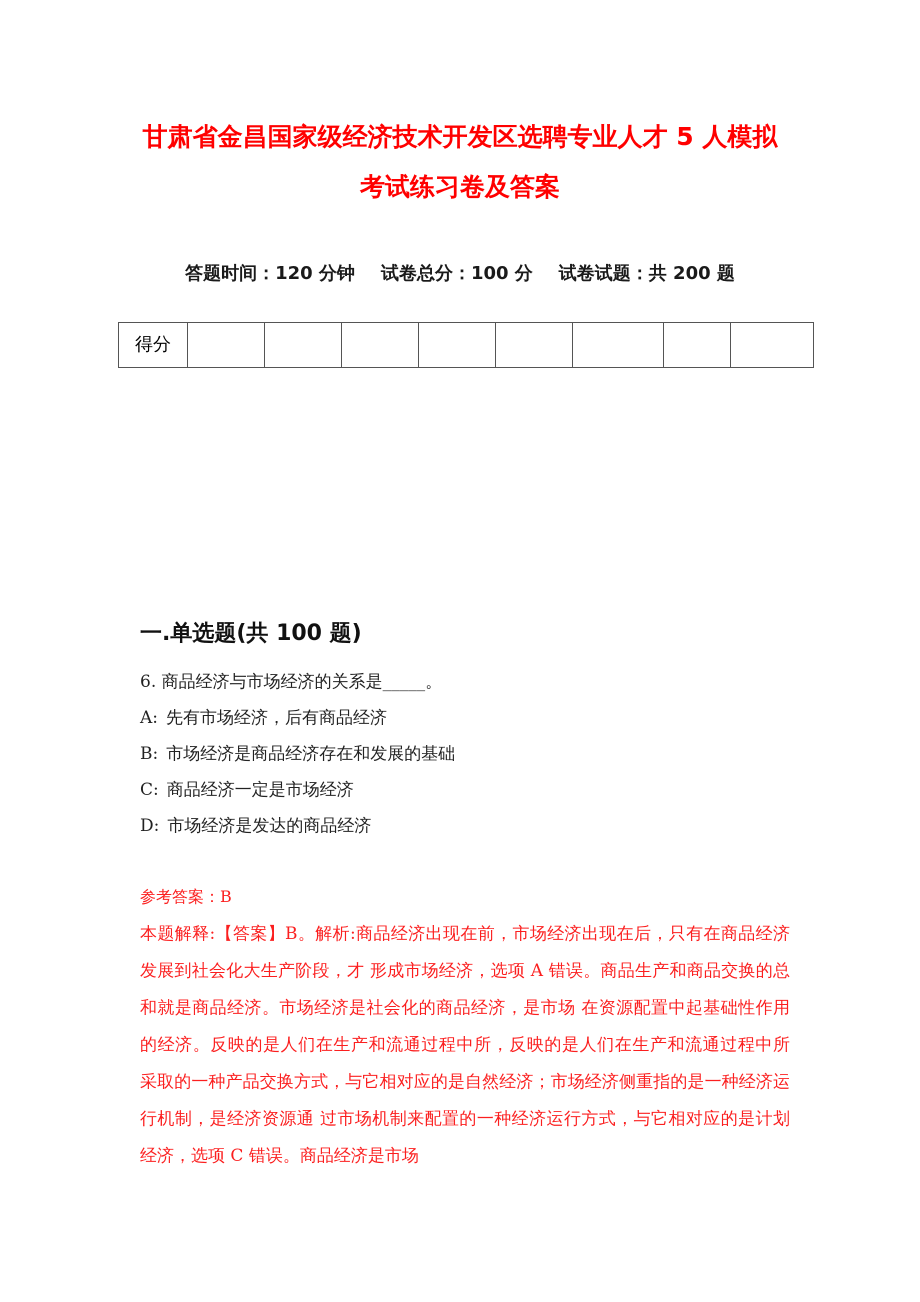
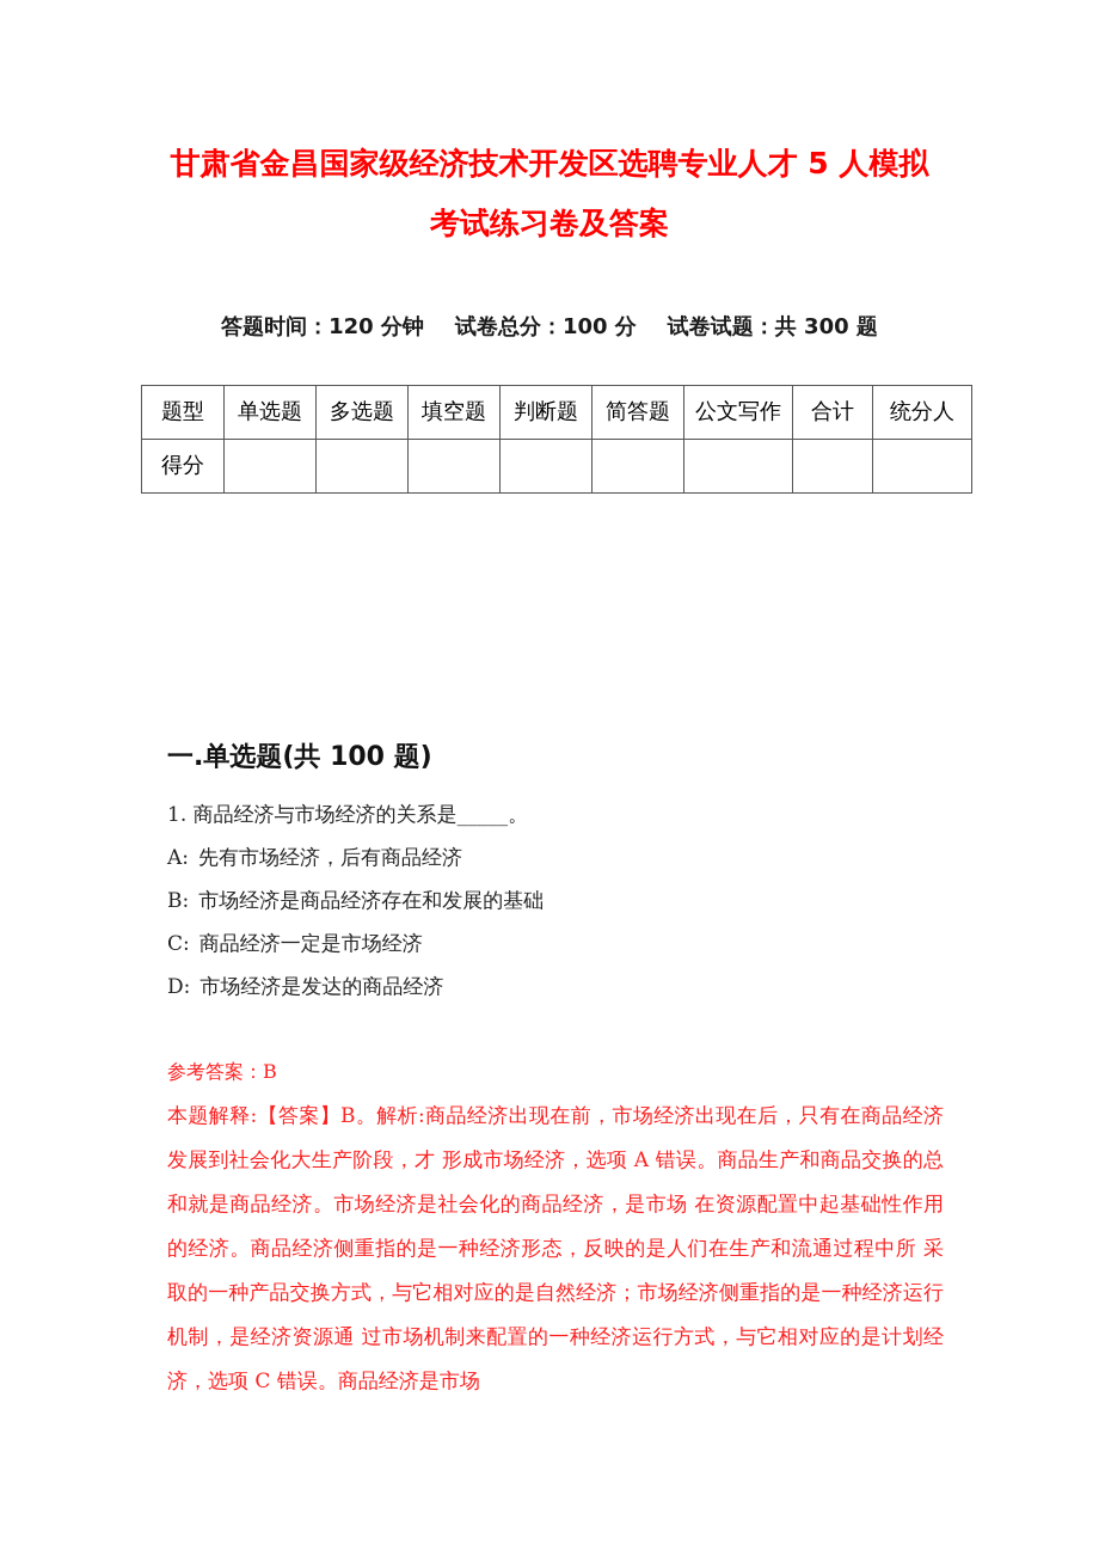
  甘肃省金昌国家级经济技术开发区选聘专业人才 5 人模拟考试练习卷及答案
- 答题时间：120 分钟 试卷总分：100 分 试卷试题：共 200 题
+ 答题时间：120 分钟 试卷总分：100 分 试卷试题：共 300 题
+ 题型	单选题	多选题	填空题	判断题	简答题	公文写作	合计	统分人
  得分
  一.单选题(共 100 题)
- 6. 商品经济与市场经济的关系是_____。
+ 1. 商品经济与市场经济的关系是_____。
  A: 先有市场经济，后有商品经济
  B: 市场经济是商品经济存在和发展的基础
  C: 商品经济一定是市场经济
  D: 市场经济是发达的商品经济
  参考答案：B
- 本题解释:【答案】B。解析:商品经济出现在前，市场经济出现在后，只有在商品经济发展到社会化大生产阶段，才 形成市场经济，选项 A 错误。商品生产和商品交换的总和就是商品经济。市场经济是社会化的商品经济，是市场 在资源配置中起基础性作用的经济。反映的是人们在生产和流通过程中所，反映的是人们在生产和流通过程中所 采取的一种产品交换方式，与它相对应的是自然经济；市场经济侧重指的是一种经济运行机制，是经济资源通 过市场机制来配置的一种经济运行方式，与它相对应的是计划经济，选项 C 错误。商品经济是市场
+ 本题解释:【答案】B。解析:商品经济出现在前，市场经济出现在后，只有在商品经济发展到社会化大生产阶段，才 形成市场经济，选项 A 错误。商品生产和商品交换的总和就是商品经济。市场经济是社会化的商品经济，是市场 在资源配置中起基础性作用的经济。商品经济侧重指的是一种经济形态，反映的是人们在生产和流通过程中所 采取的一种产品交换方式，与它相对应的是自然经济；市场经济侧重指的是一种经济运行机制，是经济资源通 过市场机制来配置的一种经济运行方式，与它相对应的是计划经济，选项 C 错误。商品经济是市场
